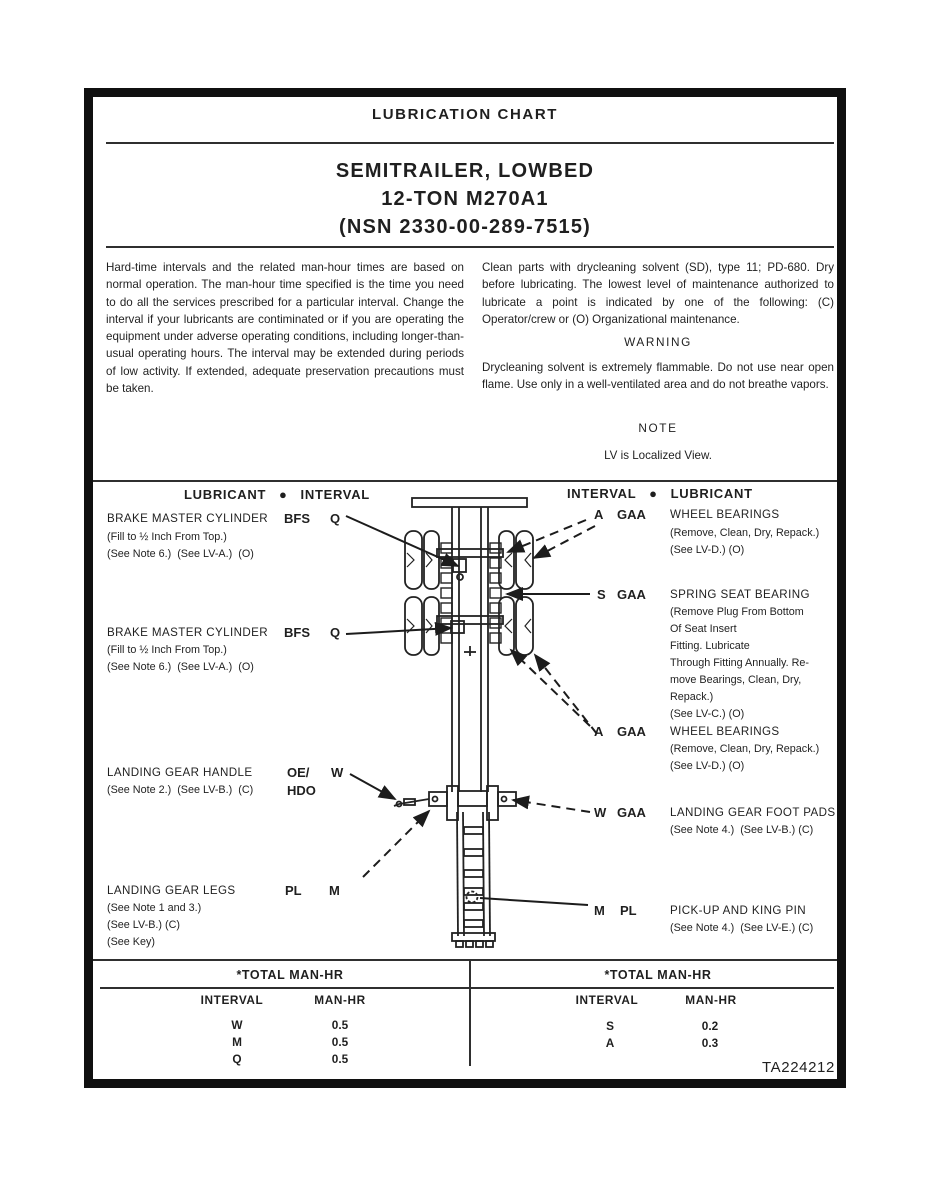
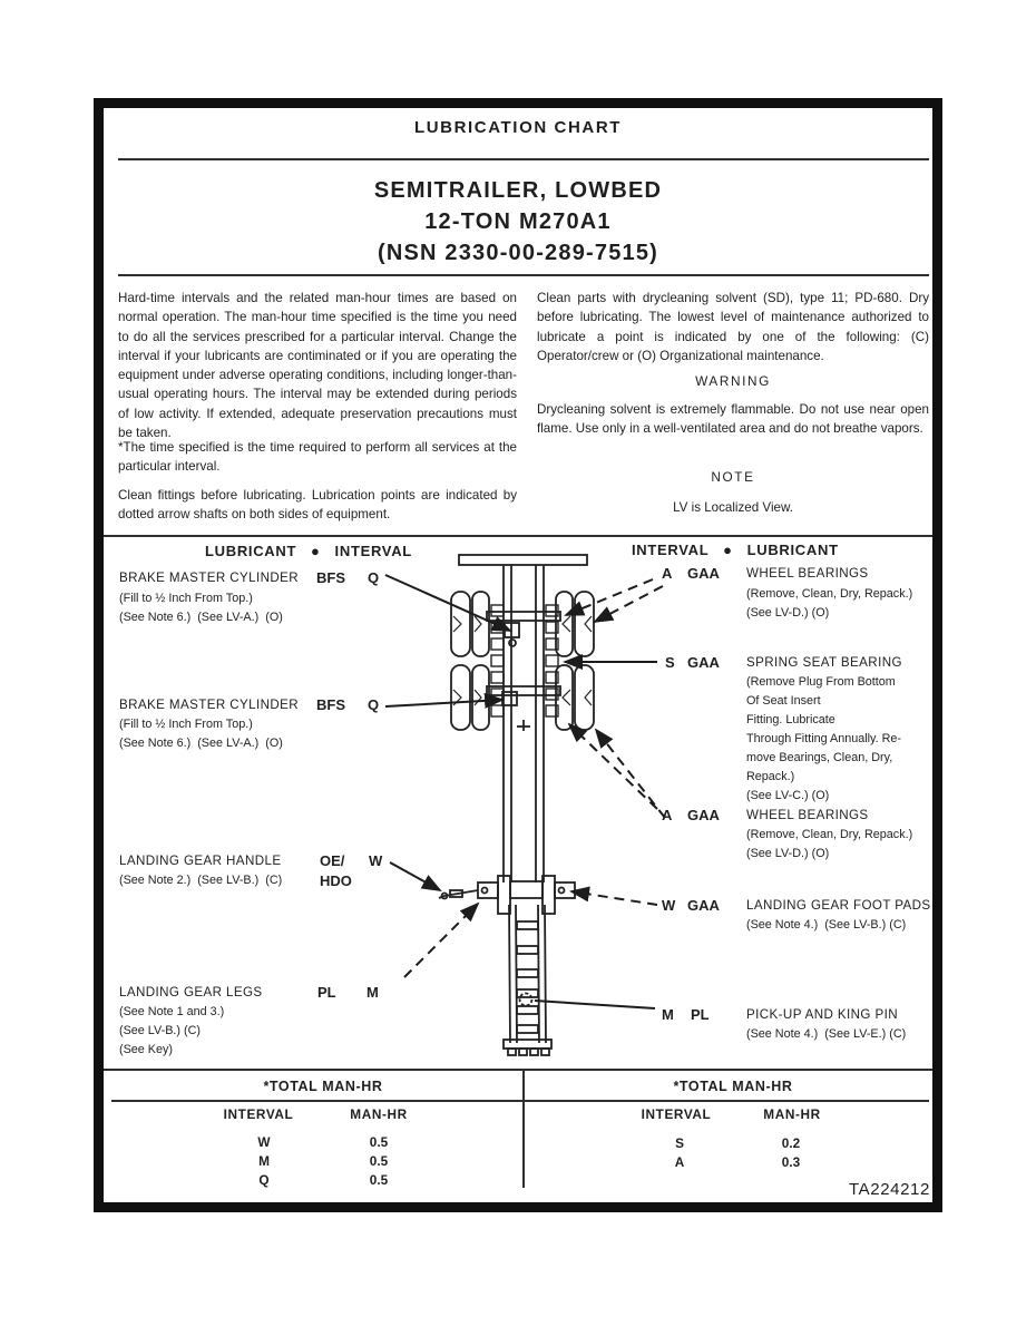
  LUBRICATION CHART
  SEMITRAILER, LOWBED
  12-TON M270A1
  (NSN 2330-00-289-7515)
  Hard-time intervals and the related man-hour times are based on normal operation. The man-hour time specified is the time you need to do all the services prescribed for a particular interval. Change the interval if your lubricants are contiminated or if you are operating the equipment under adverse operating conditions, including longer-than-usual operating hours. The interval may be extended during periods of low activity. If extended, adequate preservation precautions must be taken.
+ *The time specified is the time required to perform all services at the particular interval.
+ Clean fittings before lubricating. Lubrication points are indicated by dotted arrow shafts on both sides of equipment.
  Clean parts with drycleaning solvent (SD), type 11; PD-680. Dry before lubricating. The lowest level of maintenance authorized to lubricate a point is indicated by one of the following: (C) Operator/crew or (O) Organizational maintenance.
  WARNING
  Drycleaning solvent is extremely flammable. Do not use near open flame. Use only in a well-ventilated area and do not breathe vapors.
  NOTE
  LV is Localized View.
  LUBRICANT ● INTERVAL
  INTERVAL ● LUBRICANT
  BRAKE MASTER CYLINDER
  BFS
  Q
  (Fill to ½ Inch From Top.)
  (See Note 6.) (See LV-A.) (O)
  BRAKE MASTER CYLINDER
  BFS
  Q
  (Fill to ½ Inch From Top.)
  (See Note 6.) (See LV-A.) (O)
  LANDING GEAR HANDLE
  OE/
  HDO
  W
  (See Note 2.) (See LV-B.) (C)
  LANDING GEAR LEGS
  PL
  M
  (See Note 1 and 3.)
  (See LV-B.) (C)
  (See Key)
  A
  GAA
  WHEEL BEARINGS
  (Remove, Clean, Dry, Repack.)
  (See LV-D.) (O)
  S
  GAA
  SPRING SEAT BEARING
  (Remove Plug From Bottom
  Of Seat Insert
  Fitting. Lubricate
  Through Fitting Annually. Re-
  move Bearings, Clean, Dry,
  Repack.)
  (See LV-C.) (O)
  A
  GAA
  WHEEL BEARINGS
  (Remove, Clean, Dry, Repack.)
  (See LV-D.) (O)
  W
  GAA
  LANDING GEAR FOOT PADS
  (See Note 4.) (See LV-B.) (C)
  M
  PL
  PICK-UP AND KING PIN
  (See Note 4.) (See LV-E.) (C)
  *TOTAL MAN-HR
  *TOTAL MAN-HR
  INTERVAL
  MAN-HR
  W
  0.5
  M
  0.5
  Q
  0.5
  INTERVAL
  MAN-HR
  S
  0.2
  A
  0.3
  TA224212
